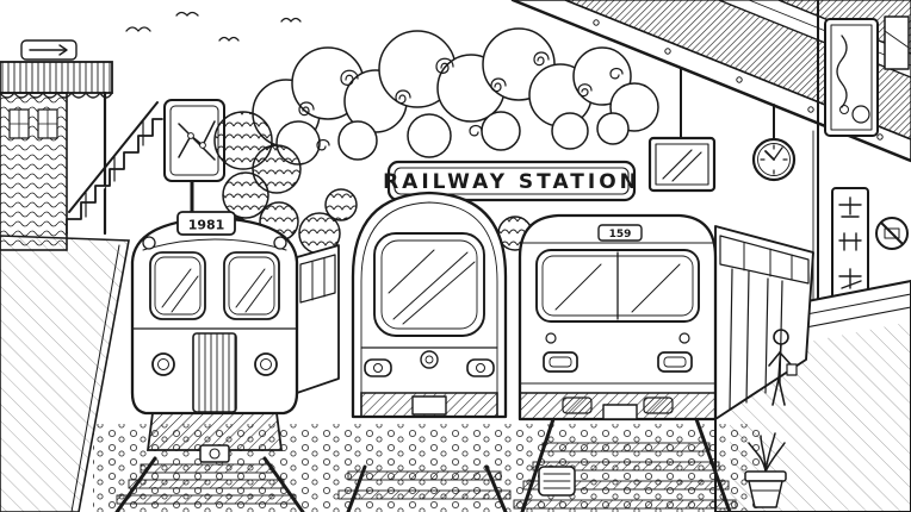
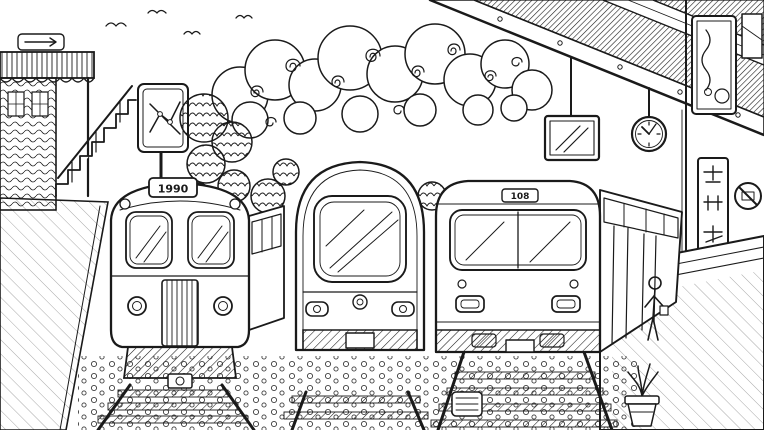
- RAILWAY STATION
- 1981
+ 1990
- 159
+ 108
